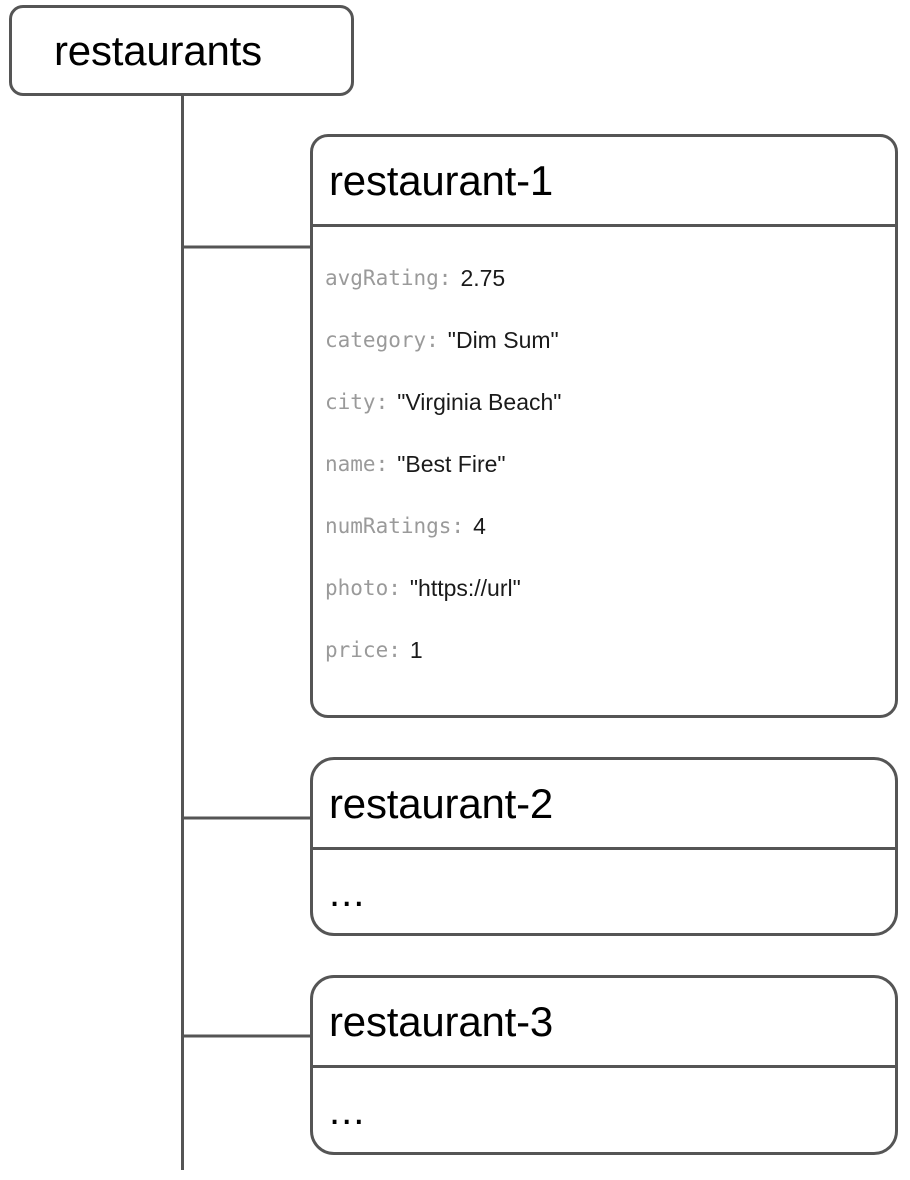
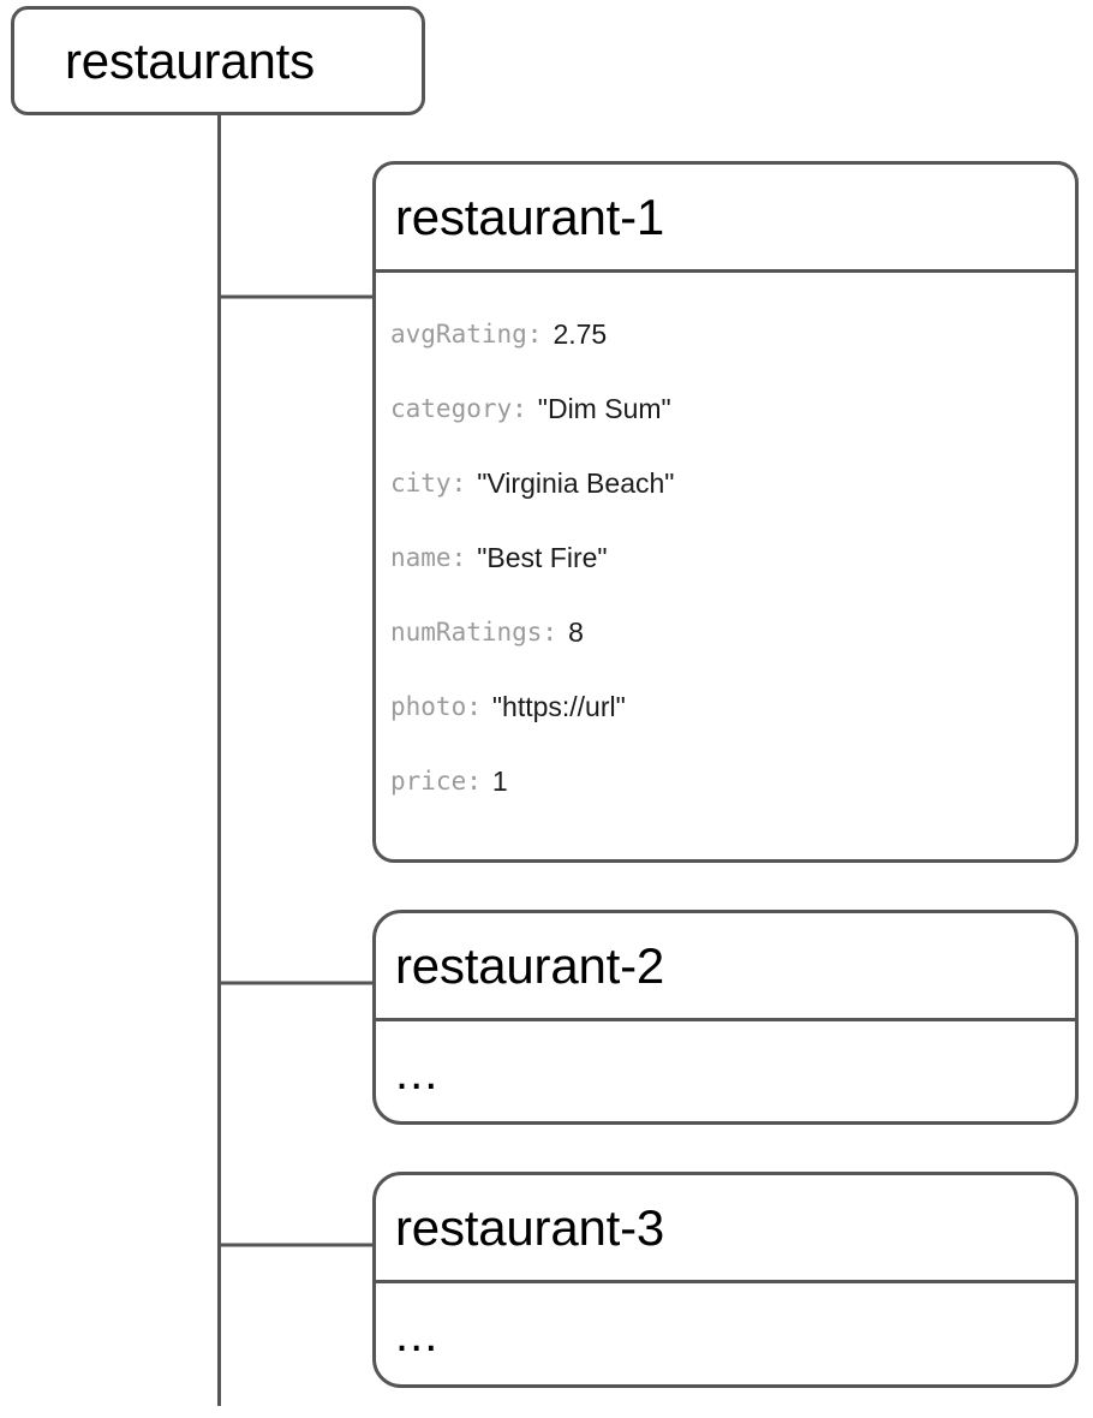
  restaurants
  restaurant-1
  avgRating:
  2.75
  category:
  "Dim Sum"
  city:
  "Virginia Beach"
  name:
  "Best Fire"
  numRatings:
- 4
+ 8
  photo:
  "https://url"
  price:
  1
  restaurant-2
  ...
  restaurant-3
  ...
